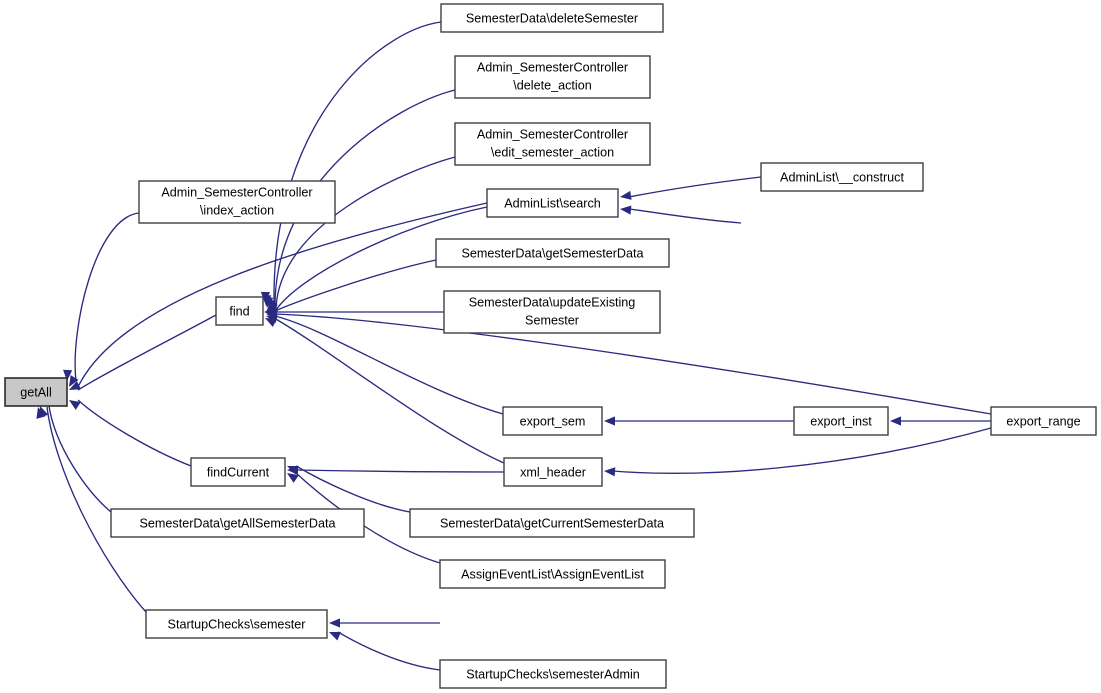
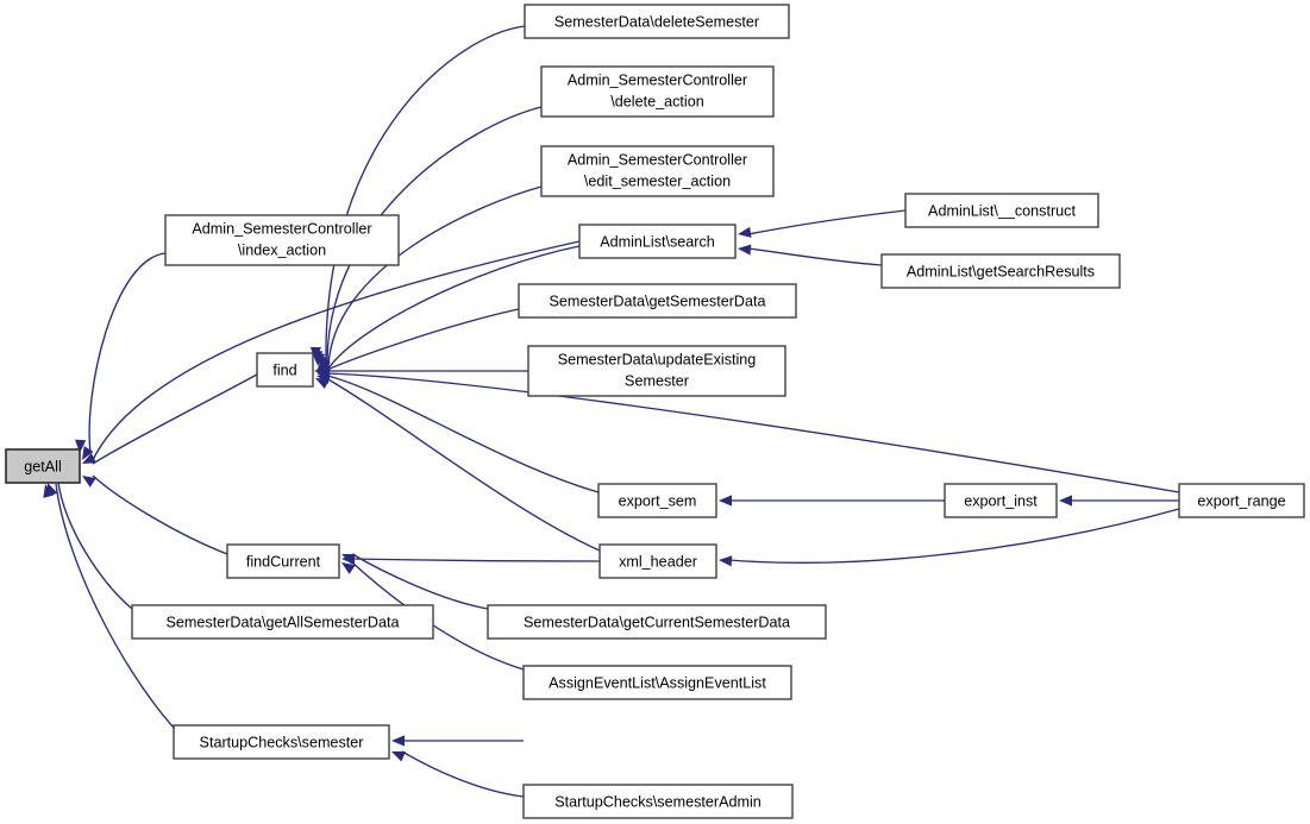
  getAll
  find
  findCurrent
  Admin_SemesterController
  \index_action
  SemesterData\deleteSemester
  Admin_SemesterController
  \delete_action
  Admin_SemesterController
  \edit_semester_action
  AdminList\search
  SemesterData\getSemesterData
  SemesterData\updateExisting
  Semester
  AdminList\__construct
+ AdminList\getSearchResults
  export_sem
  export_inst
  export_range
  xml_header
  SemesterData\getAllSemesterData
  SemesterData\getCurrentSemesterData
  AssignEventList\AssignEventList
  StartupChecks\semester
  StartupChecks\semesterAdmin
